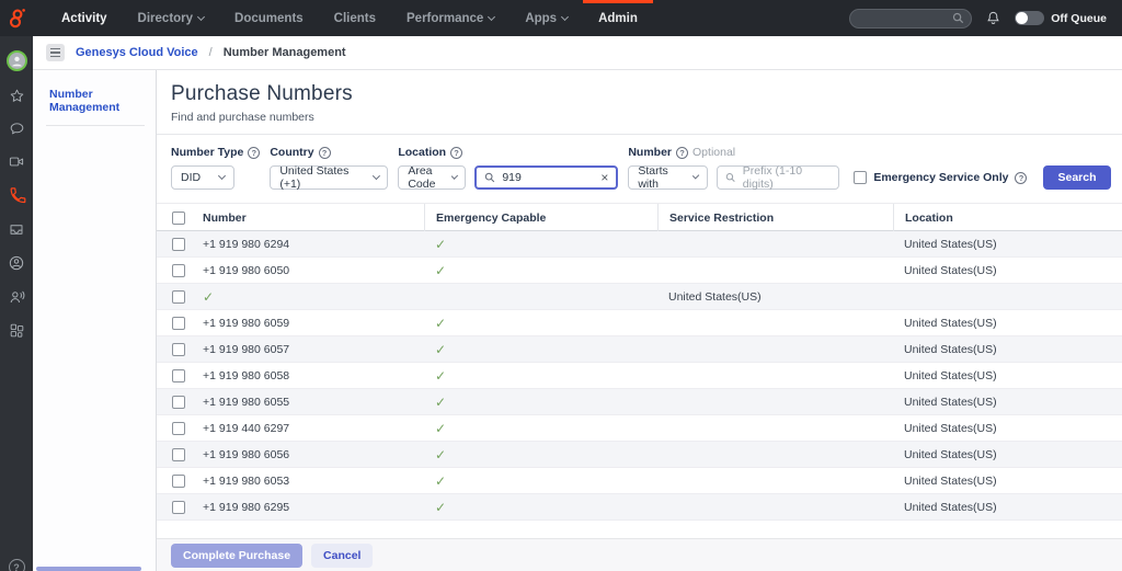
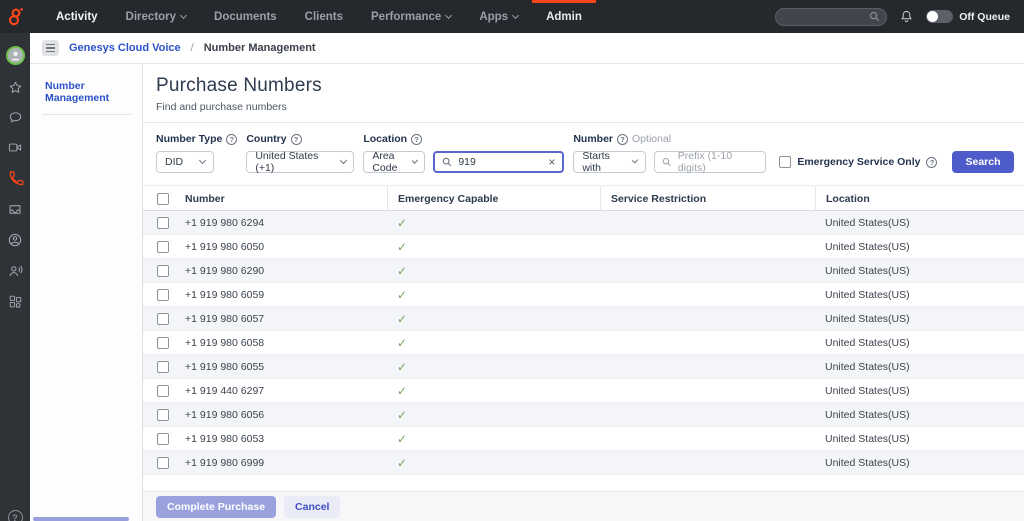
  Activity
  Directory
  Documents
  Clients
  Performance
  Apps
  Admin
  Off Queue
  ?
  Genesys Cloud Voice
  /
  Number Management
  Number Management
  Purchase Numbers
  Find and purchase numbers
  Number Type
  ?
  DID
  Country
  ?
  United States (+1)
  Location
  ?
  Area Code
  919
  ×
  Number
  ?
  Optional
  Starts with
  Prefix (1-10 digits)
  Emergency Service Only
  ?
  Search
  Number
  Emergency Capable
  Service Restriction
  Location
  +1 919 980 6294
  ✓
  United States(US)
  +1 919 980 6050
  ✓
  United States(US)
+ +1 919 980 6290
  ✓
  United States(US)
  +1 919 980 6059
  ✓
  United States(US)
  +1 919 980 6057
  ✓
  United States(US)
  +1 919 980 6058
  ✓
  United States(US)
  +1 919 980 6055
  ✓
  United States(US)
  +1 919 440 6297
  ✓
  United States(US)
  +1 919 980 6056
  ✓
  United States(US)
  +1 919 980 6053
  ✓
  United States(US)
- +1 919 980 6295
+ +1 919 980 6999
  ✓
  United States(US)
  Complete Purchase
  Cancel
